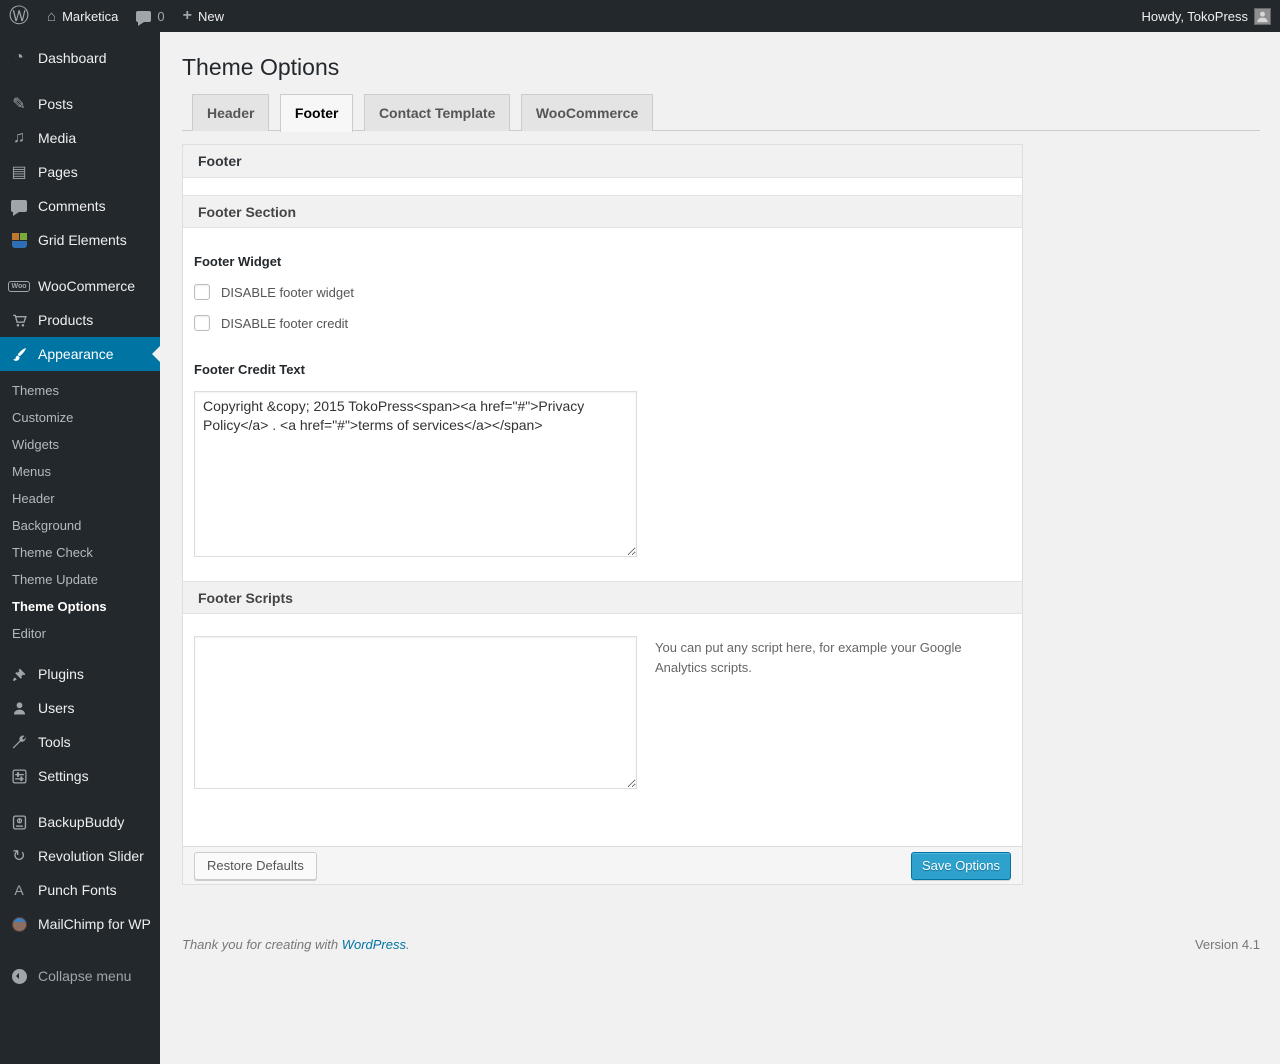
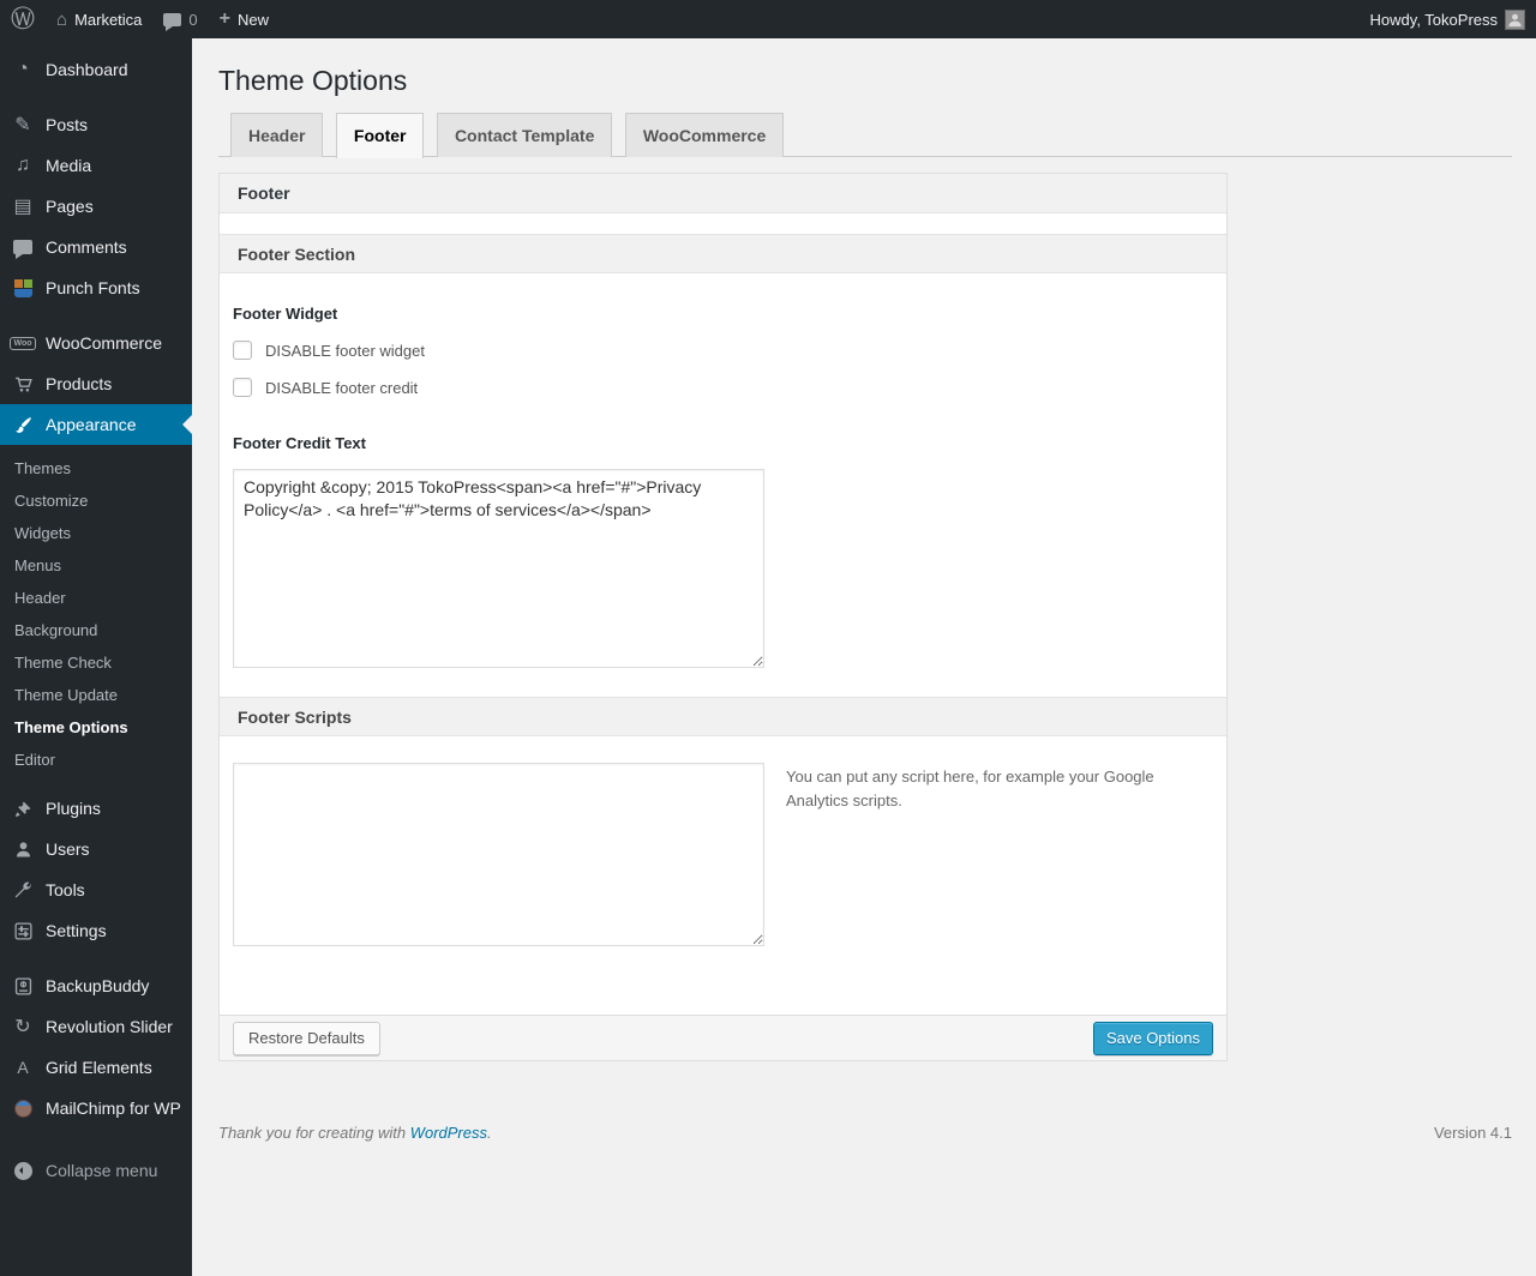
  Ⓦ
  ⌂
  Marketica
  0
  +
  New
  Howdy, TokoPress
  ◔
  Dashboard
  ✎
  Posts
  ♫
  Media
  ▤
  Pages
  Comments
- Grid Elements
+ Punch Fonts
  WooCommerce
  Products
  Appearance
  Themes
  Customize
  Widgets
  Menus
  Header
  Background
  Theme Check
  Theme Update
  Theme Options
  Editor
  Plugins
  Users
  Tools
  Settings
  BackupBuddy
  ↻
  Revolution Slider
  A
- Punch Fonts
+ Grid Elements
  MailChimp for WP
  Collapse menu
  Theme Options
  Header Footer Contact Template WooCommerce
  Footer
  Footer Section
  Footer Widget
  DISABLE footer widget
  DISABLE footer credit
  Footer Credit Text
  Footer Scripts
  You can put any script here, for example your Google Analytics scripts.
  Restore Defaults
  Save Options
  Thank you for creating with WordPress.
  Version 4.1
